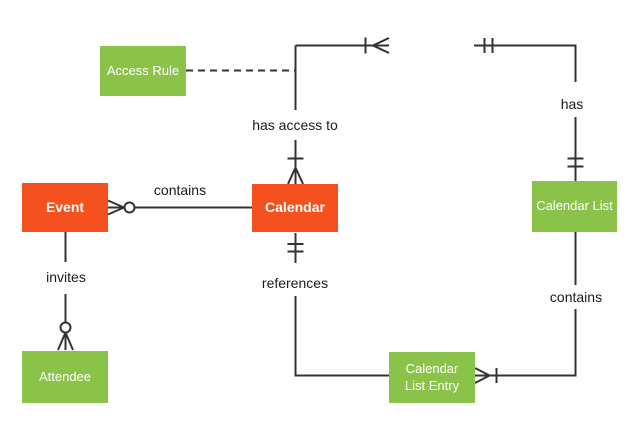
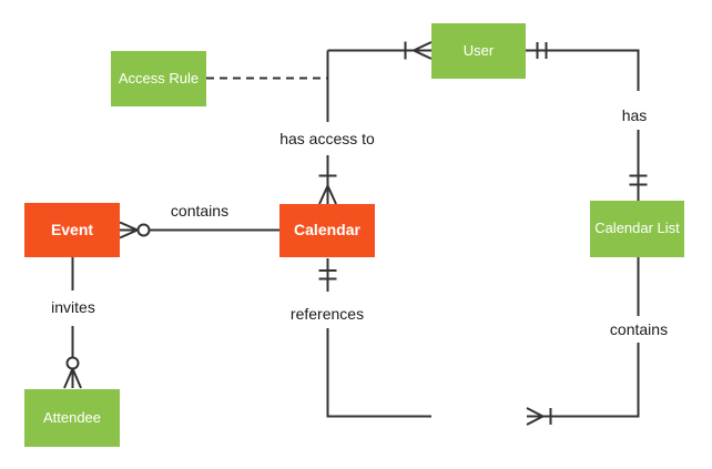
  Event
  Calendar
  Access Rule
+ User
  Calendar List
- Calendar List Entry
  Attendee
  contains
  invites
  has access to
  has
  contains
  references
